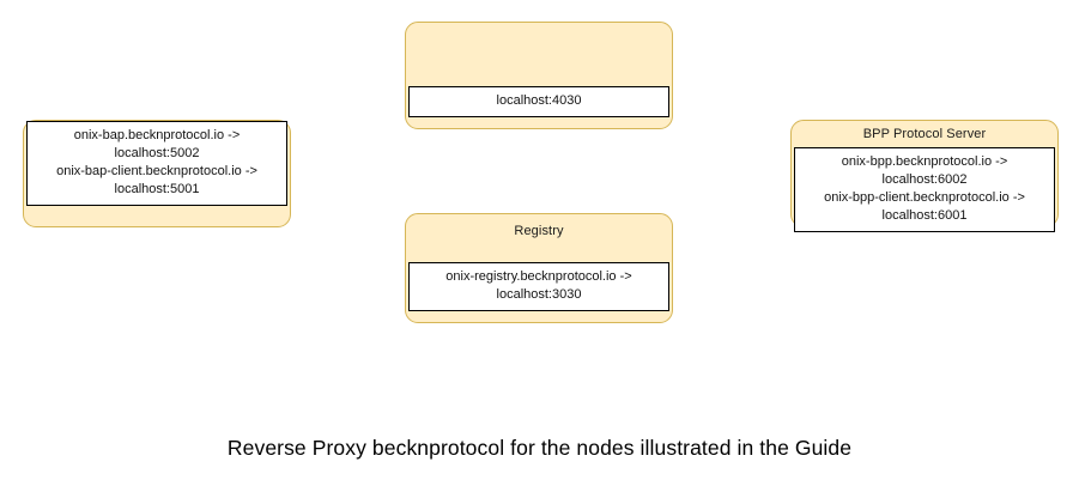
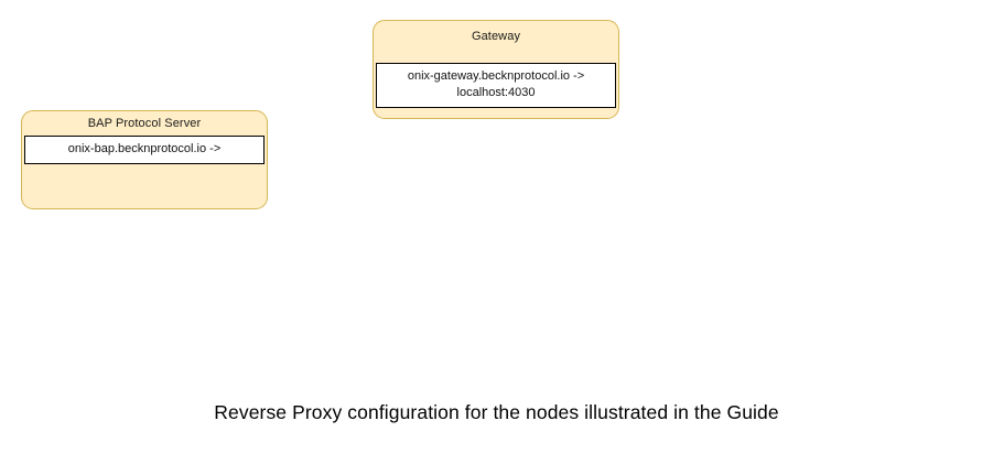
+ Gateway
+ onix-gateway.becknprotocol.io ->
  localhost:4030
+ BAP Protocol Server
  onix-bap.becknprotocol.io ->
- localhost:5002
- onix-bap-client.becknprotocol.io ->
- localhost:5001
- BPP Protocol Server
- onix-bpp.becknprotocol.io ->
- localhost:6002
- onix-bpp-client.becknprotocol.io ->
- localhost:6001
- Registry
- onix-registry.becknprotocol.io ->
- localhost:3030
- Reverse Proxy becknprotocol for the nodes illustrated in the Guide
+ Reverse Proxy configuration for the nodes illustrated in the Guide
